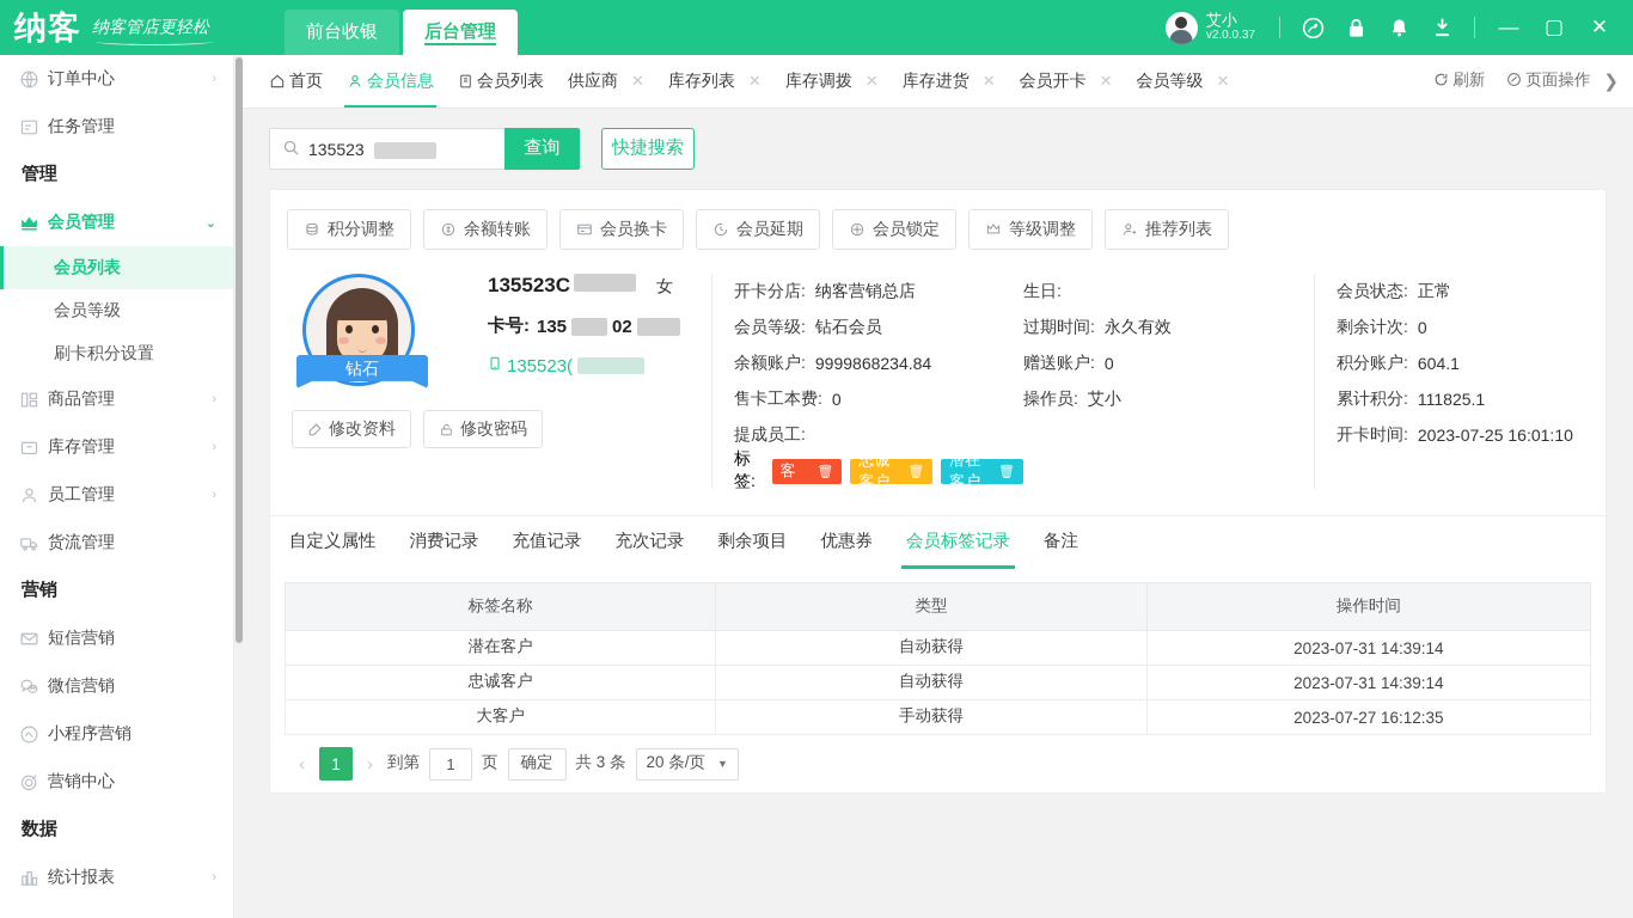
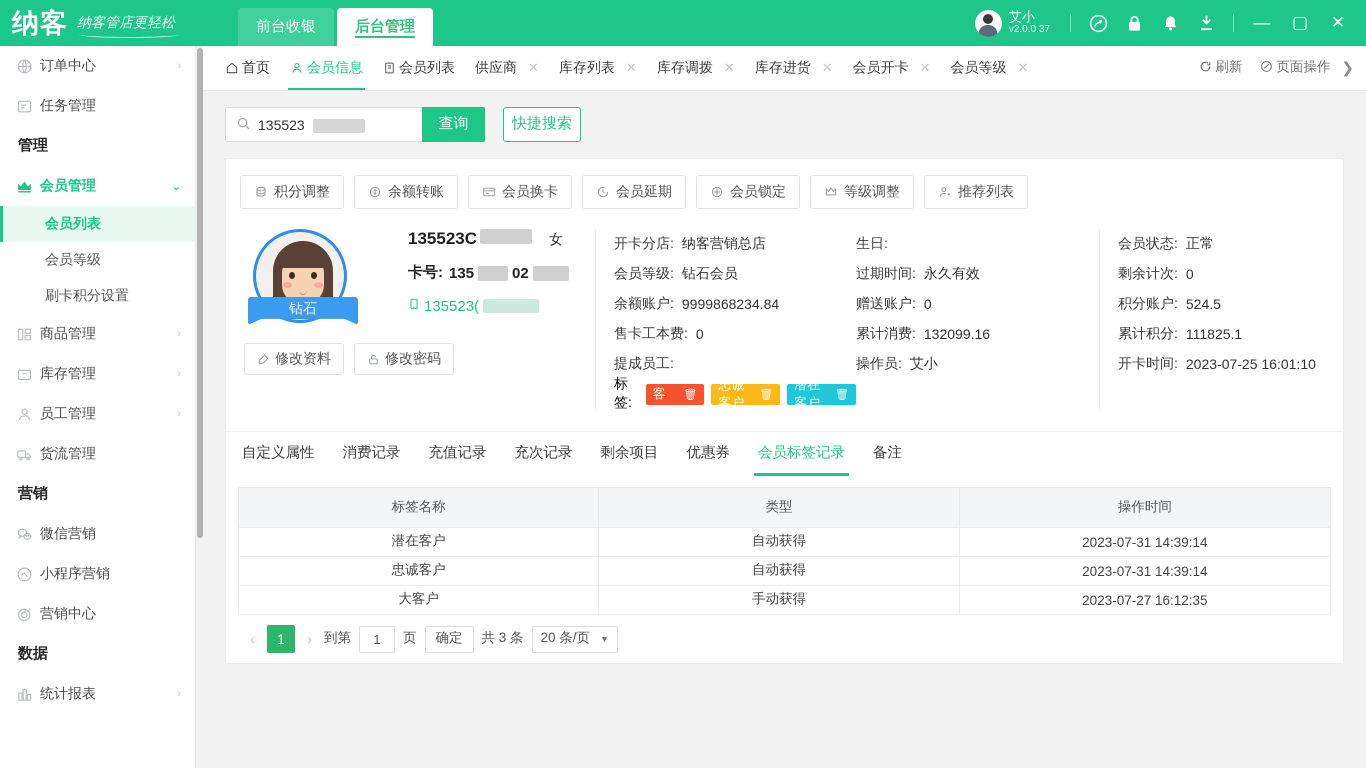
  纳客
  纳客管店更轻松
  前台收银
  后台管理
  艾小
  v2.0.0.37
  —
  ▢
  ✕
  订单中心
  ›
  任务管理
  管理
  会员管理
  ⌄
  会员列表
  会员等级
  刷卡积分设置
  商品管理
  ›
  库存管理
  ›
  员工管理
  ›
  货流管理
  营销
- 短信营销
  微信营销
  小程序营销
  营销中心
  数据
  统计报表
  ›
  首页
  会员信息
  会员列表
  供应商
  ✕
  库存列表
  ✕
  库存调拨
  ✕
  库存进货
  ✕
  会员开卡
  ✕
  会员等级
  ✕
  刷新
  页面操作
  ❯
  135523
  查询
  快捷搜索
  积分调整
  余额转账
  会员换卡
  会员延期
  会员锁定
  等级调整
  推荐列表
  钻石
  修改资料
  修改密码
  135523C
  女
  卡号:
  135
  02
  135523(
  开卡分店:
  纳客营销总店
  会员等级:
  钻石会员
  余额账户:
  9999868234.84
  售卡工本费:
  0
  提成员工:
  标签:
  大客户
  🗑
  忠诚客户
  🗑
  潜在客户
  🗑
  生日:
  过期时间:
  永久有效
  赠送账户:
  0
+ 累计消费:
+ 132099.16
  操作员:
  艾小
  会员状态:
  正常
  剩余计次:
  0
  积分账户:
- 604.1
+ 524.5
  累计积分:
  111825.1
  开卡时间:
  2023-07-25 16:01:10
  自定义属性
  消费记录
  充值记录
  充次记录
  剩余项目
  优惠券
  会员标签记录
  备注
  标签名称	类型	操作时间
  潜在客户	自动获得	2023-07-31 14:39:14
  忠诚客户	自动获得	2023-07-31 14:39:14
  大客户	手动获得	2023-07-27 16:12:35
  ‹
  1
  ›
  到第
  1
  页
  确定
  共 3 条
  20 条/页
  ▼
